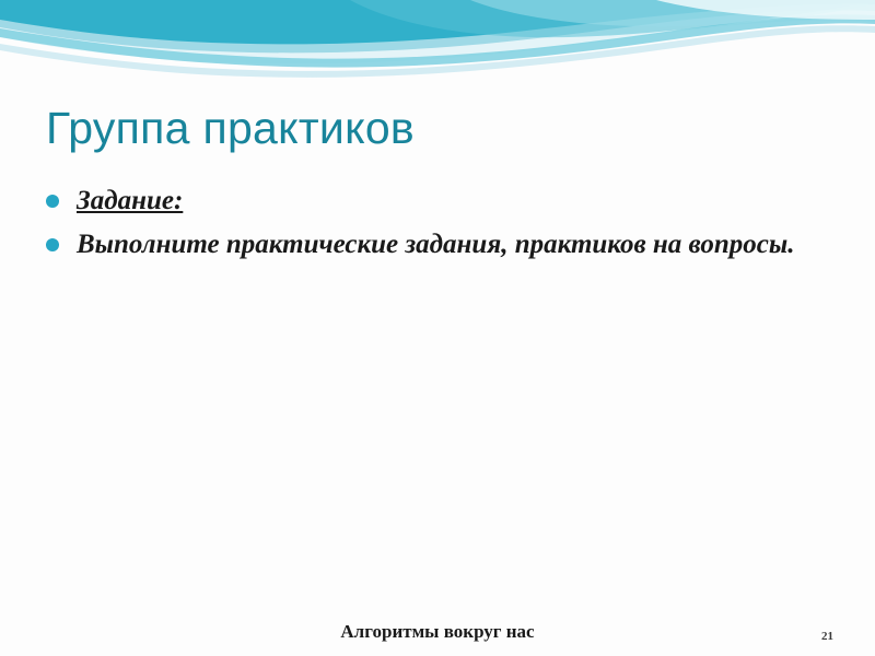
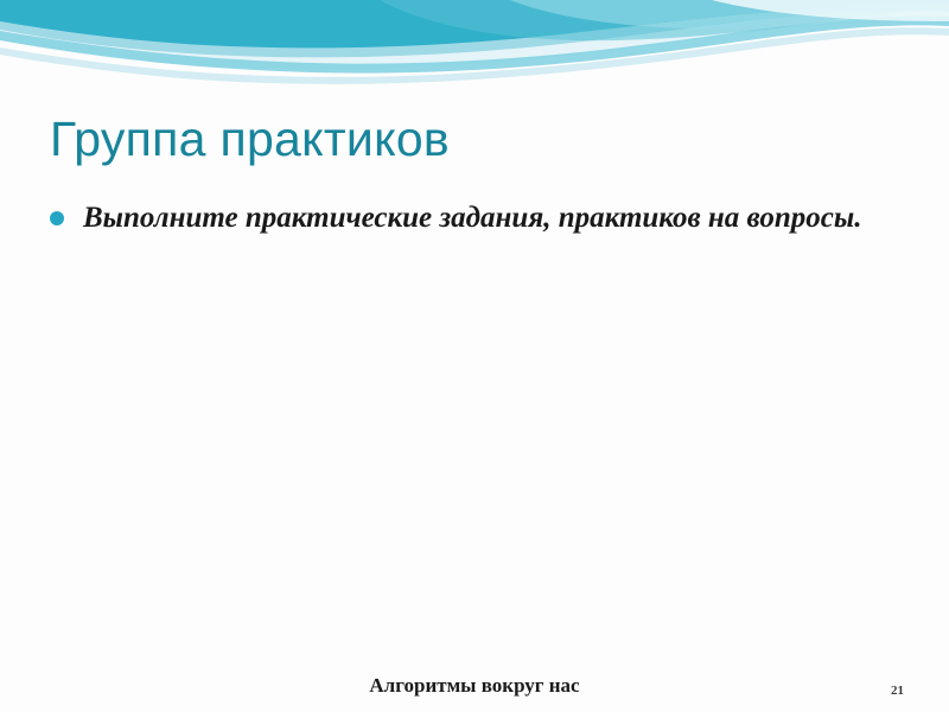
  Группа практиков
- Задание:
  Выполните практические задания, практиков на вопросы.
  Алгоритмы вокруг нас
  21
